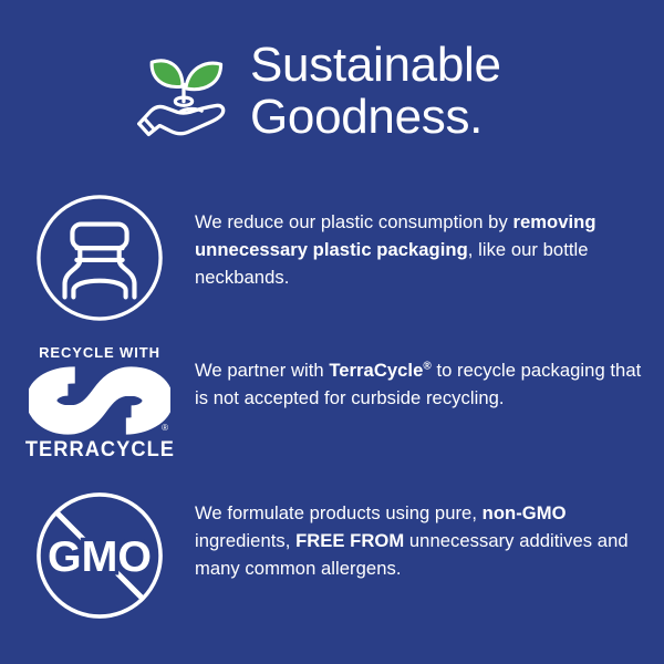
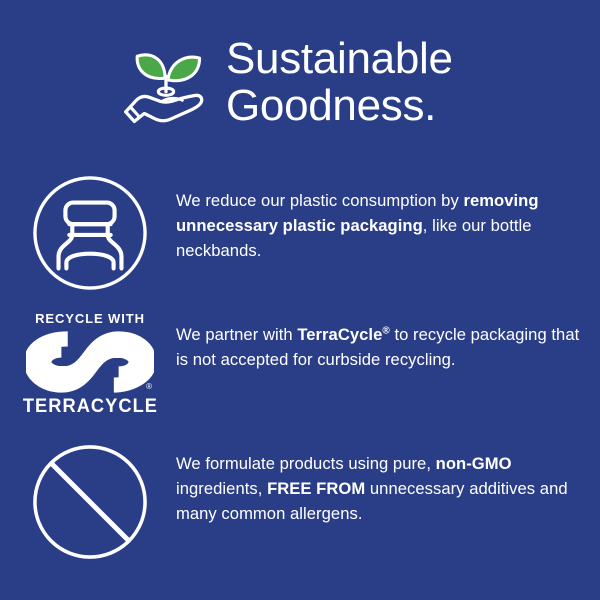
  Sustainable
  Goodness.
  We reduce our plastic consumption by removing unnecessary plastic packaging, like our bottle neckbands.
  RECYCLE WITH
  ®
  TERRACYCLE
  We partner with TerraCycle® to recycle packaging that is not accepted for curbside recycling.
- GMO
  We formulate products using pure, non-GMO ingredients, FREE FROM unnecessary additives and many common allergens.
